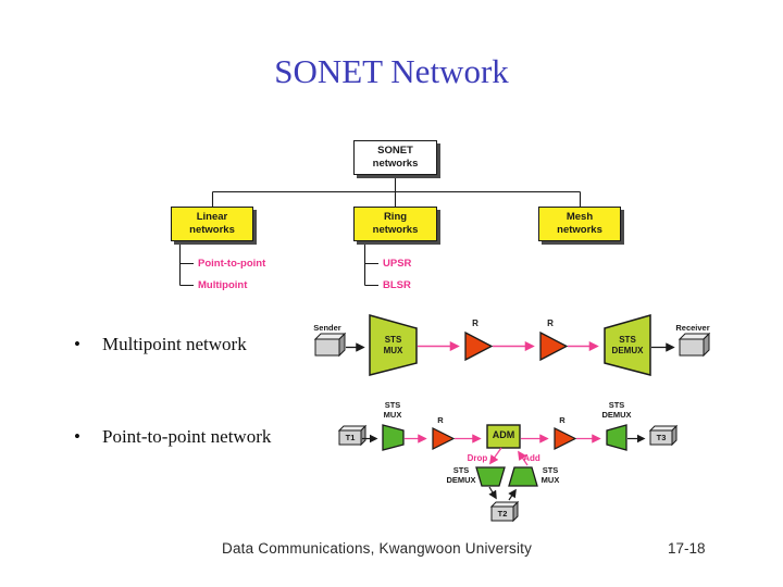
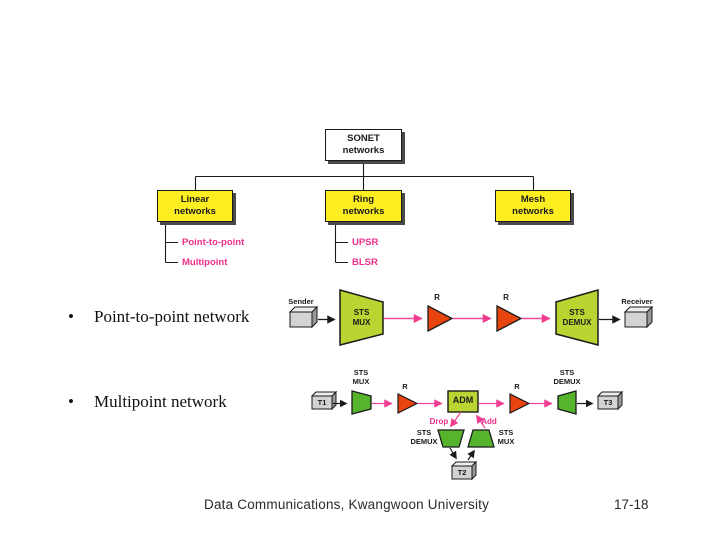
- SONET Network
  SONET
  networks
  Linear
  networks
  Ring
  networks
  Mesh
  networks
  Point-to-point
  Multipoint
  UPSR
  BLSR
  •
- Multipoint network
+ Point-to-point network
  •
- Point-to-point network
+ Multipoint network
  Sender
  Receiver
  STS
  MUX
  STS
  DEMUX
  R
  R
  STS
  MUX
  STS
  DEMUX
  T1
  T3
  T2
  ADM
  R
  R
  Drop
  Add
  STS
  DEMUX
  STS
  MUX
  Data Communications, Kwangwoon University
  17-18
